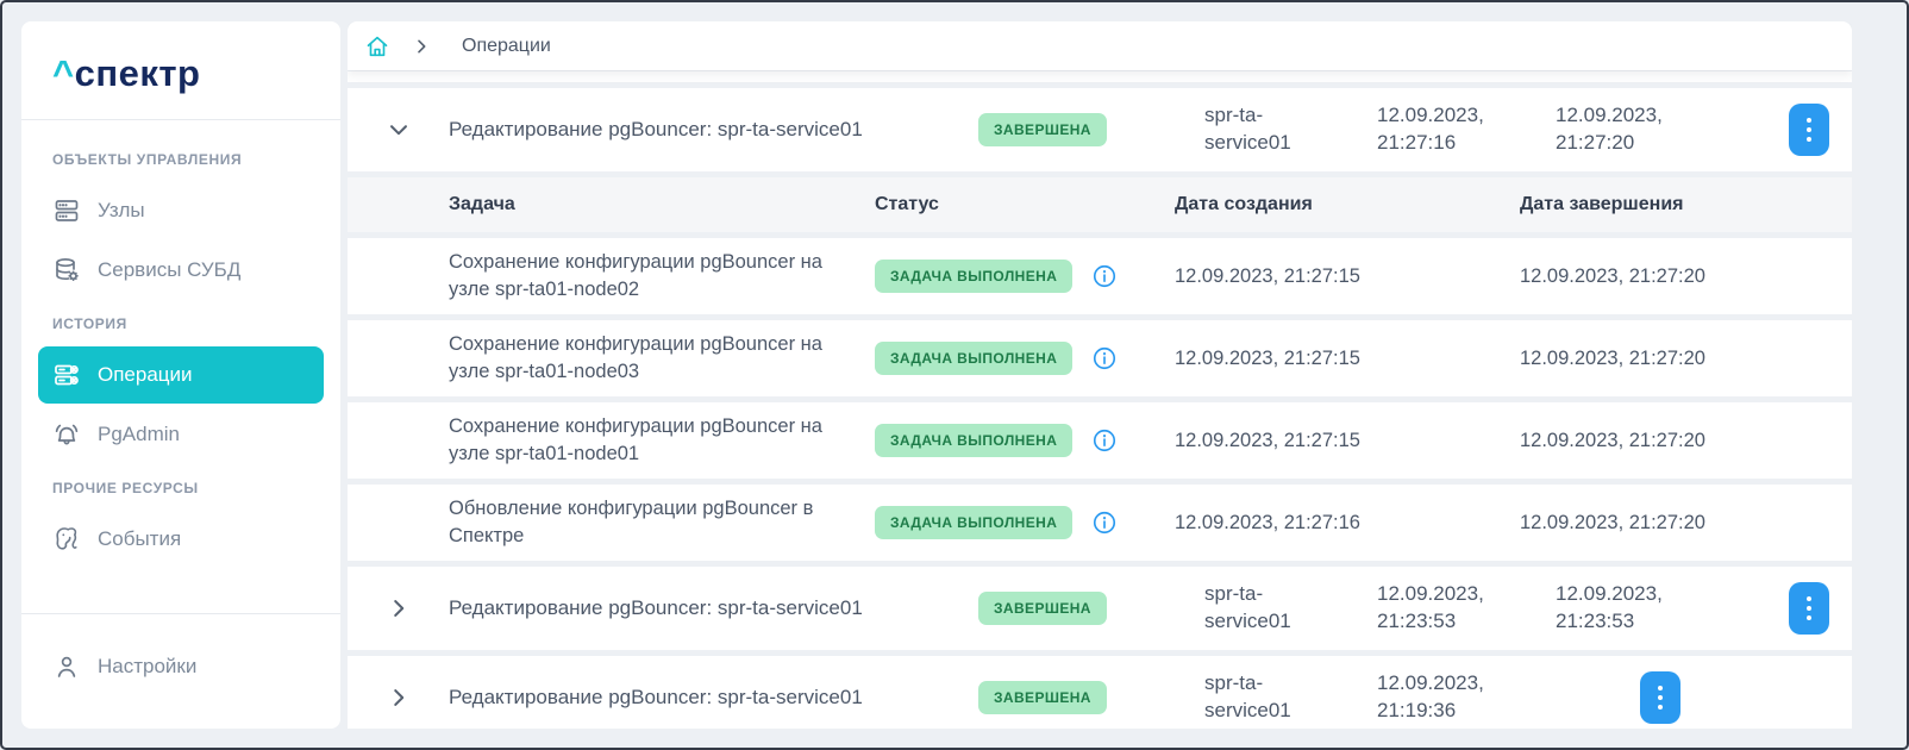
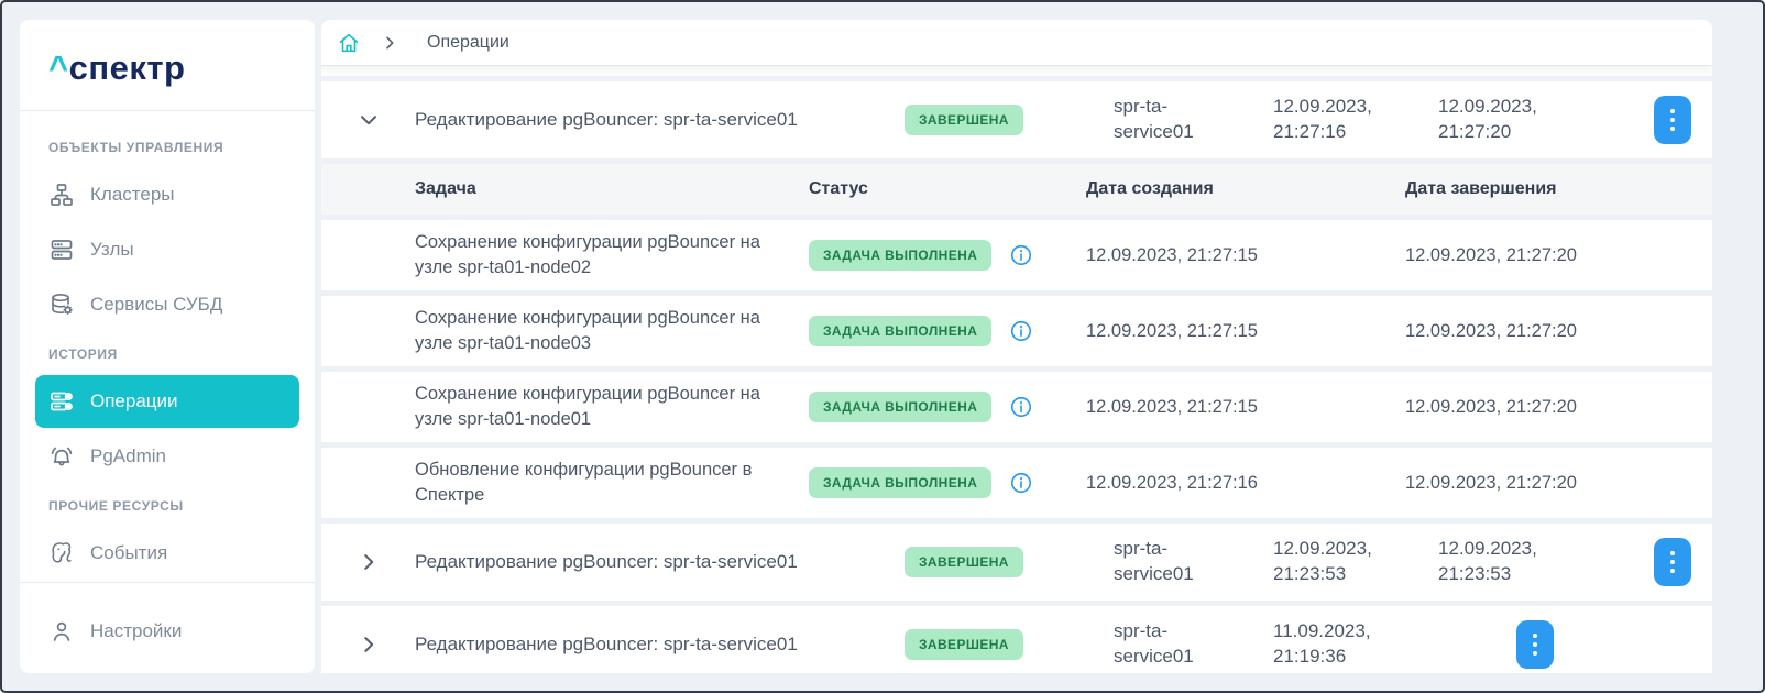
  ^спектр
  ОБЪЕКТЫ УПРАВЛЕНИЯ
+ Кластеры
  Узлы
  Сервисы СУБД
  ИСТОРИЯ
  Операции
  PgAdmin
  ПРОЧИЕ РЕСУРСЫ
  События
  Настройки
  Операции
  Редактирование pgBouncer: spr-ta-service01
  ЗАВЕРШЕНА
  spr-ta-service01
  12.09.2023, 21:27:16
  12.09.2023, 21:27:20
  Задача
  Статус
  Дата создания
  Дата завершения
  Сохранение конфигурации pgBouncer на узле spr-ta01-node02
  ЗАДАЧА ВЫПОЛНЕНА
  12.09.2023, 21:27:15
  12.09.2023, 21:27:20
  Сохранение конфигурации pgBouncer на узле spr-ta01-node03
  ЗАДАЧА ВЫПОЛНЕНА
  12.09.2023, 21:27:15
  12.09.2023, 21:27:20
  Сохранение конфигурации pgBouncer на узле spr-ta01-node01
  ЗАДАЧА ВЫПОЛНЕНА
  12.09.2023, 21:27:15
  12.09.2023, 21:27:20
  Обновление конфигурации pgBouncer в Спектре
  ЗАДАЧА ВЫПОЛНЕНА
  12.09.2023, 21:27:16
  12.09.2023, 21:27:20
  Редактирование pgBouncer: spr-ta-service01
  ЗАВЕРШЕНА
  spr-ta-service01
  12.09.2023, 21:23:53
  12.09.2023, 21:23:53
  Редактирование pgBouncer: spr-ta-service01
  ЗАВЕРШЕНА
  spr-ta-service01
- 12.09.2023, 21:19:36
+ 11.09.2023, 21:19:36
